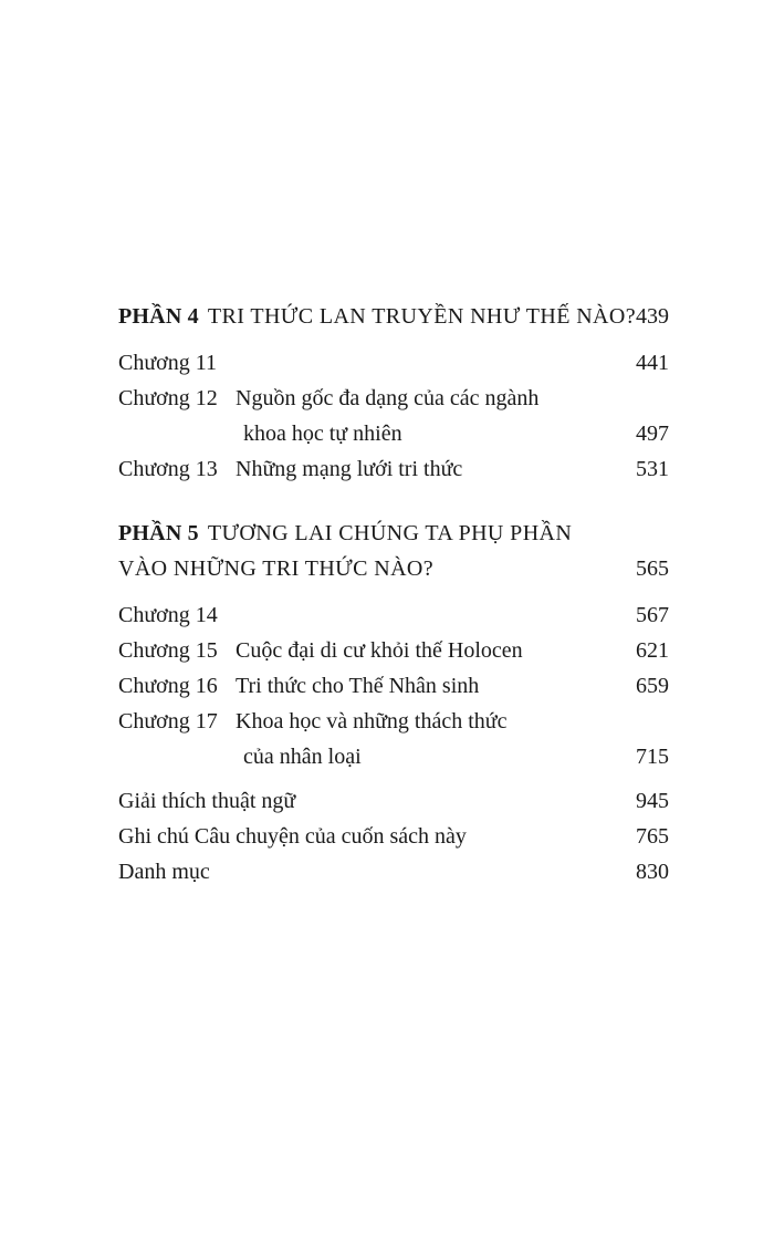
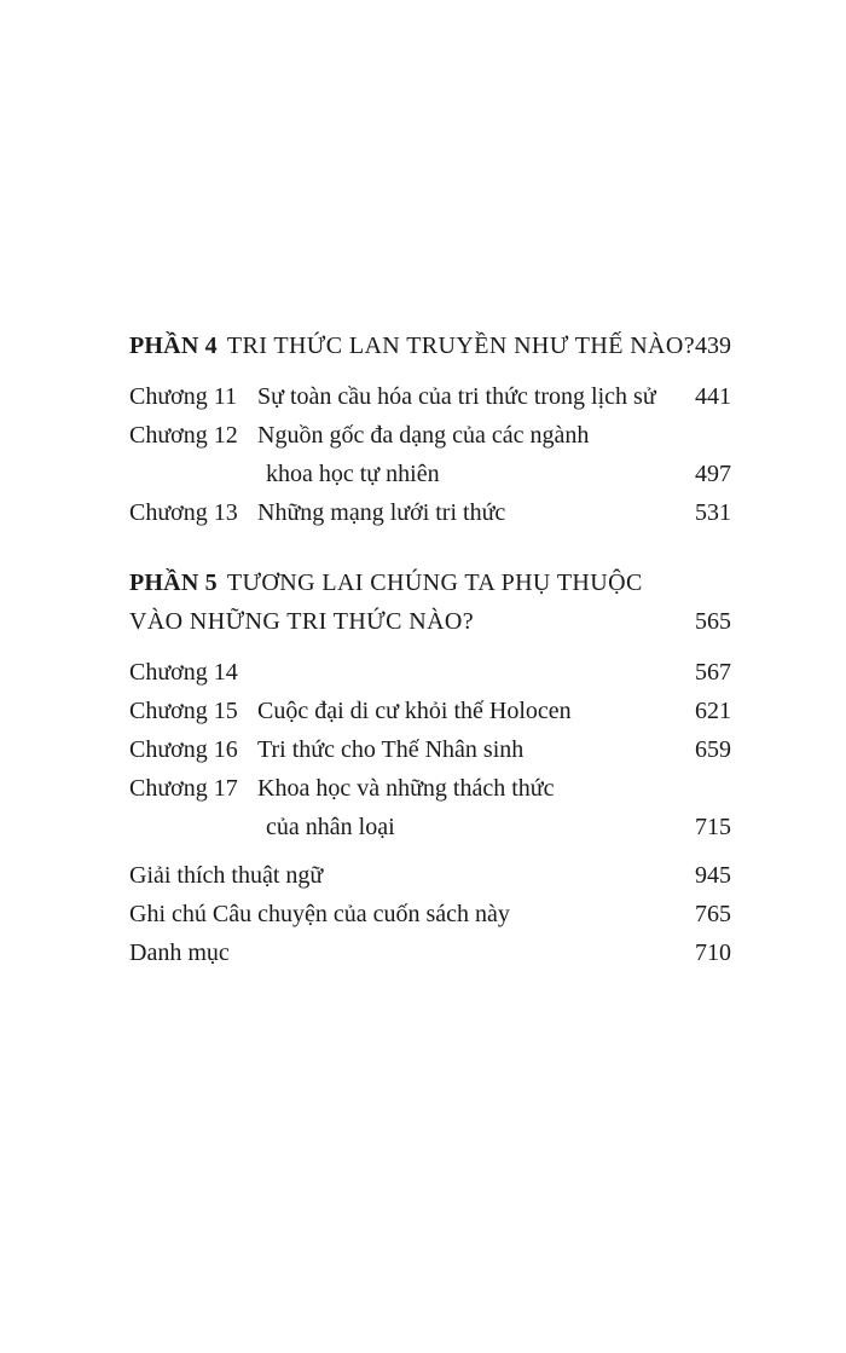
  PHẦN 4 TRI THỨC LAN TRUYỀN NHƯ THẾ NÀO?
  439
  Chương 11
+ Sự toàn cầu hóa của tri thức trong lịch sử
  441
  Chương 12
  Nguồn gốc đa dạng của các ngành
  khoa học tự nhiên
  497
  Chương 13
  Những mạng lưới tri thức
  531
- PHẦN 5 TƯƠNG LAI CHÚNG TA PHỤ PHẦN
+ PHẦN 5 TƯƠNG LAI CHÚNG TA PHỤ THUỘC
  VÀO NHỮNG TRI THỨC NÀO?
  565
  Chương 14
  567
  Chương 15
  Cuộc đại di cư khỏi thế Holocen
  621
  Chương 16
  Tri thức cho Thế Nhân sinh
  659
  Chương 17
  Khoa học và những thách thức
  của nhân loại
  715
  Giải thích thuật ngữ
  945
  Ghi chú Câu chuyện của cuốn sách này
  765
  Danh mục
- 830
+ 710
